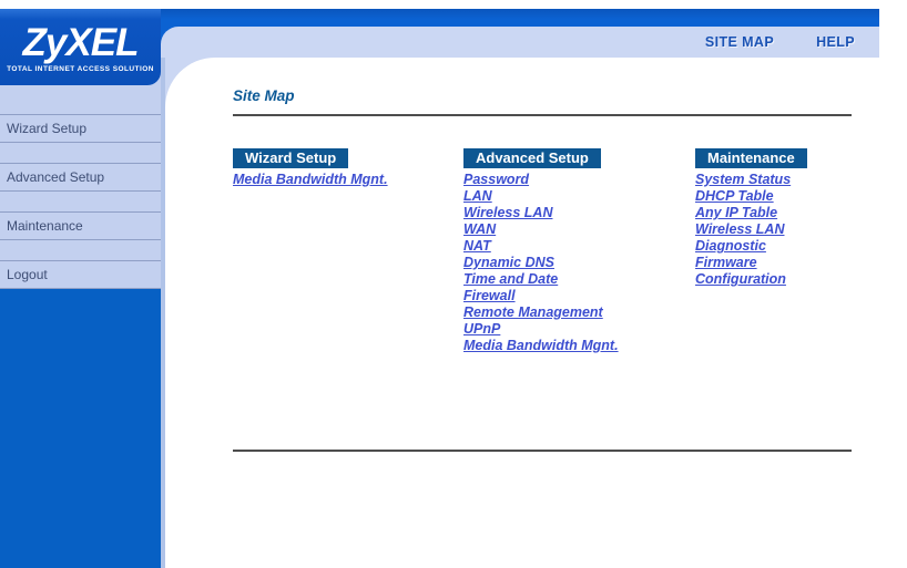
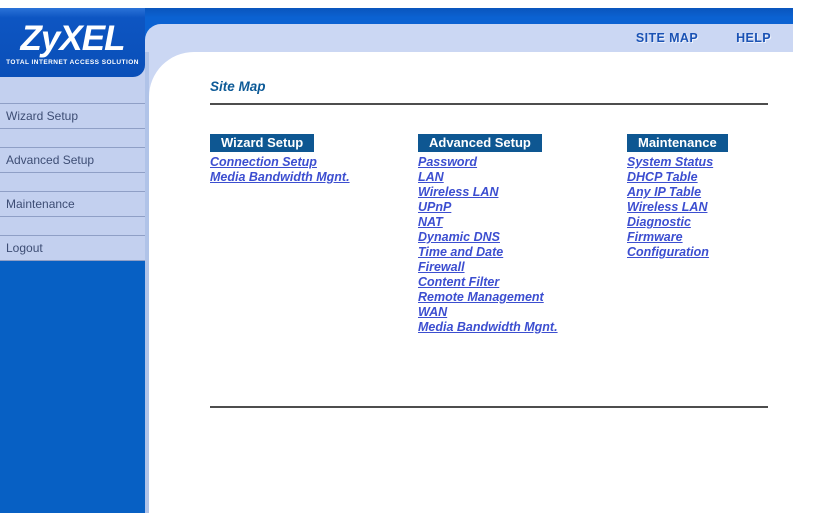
  Wizard Setup
  Advanced Setup
  Maintenance
  Logout
  ZyXEL
  SITE MAP
  HELP
  Site Map
  Wizard Setup
+ Connection Setup
  Media Bandwidth Mgnt.
  Advanced Setup
  Password
  LAN
  Wireless LAN
- WAN
+ UPnP
  NAT
  Dynamic DNS
  Time and Date
  Firewall
+ Content Filter
  Remote Management
- UPnP
+ WAN
  Media Bandwidth Mgnt.
  Maintenance
  System Status
  DHCP Table
  Any IP Table
  Wireless LAN
  Diagnostic
  Firmware
  Configuration
